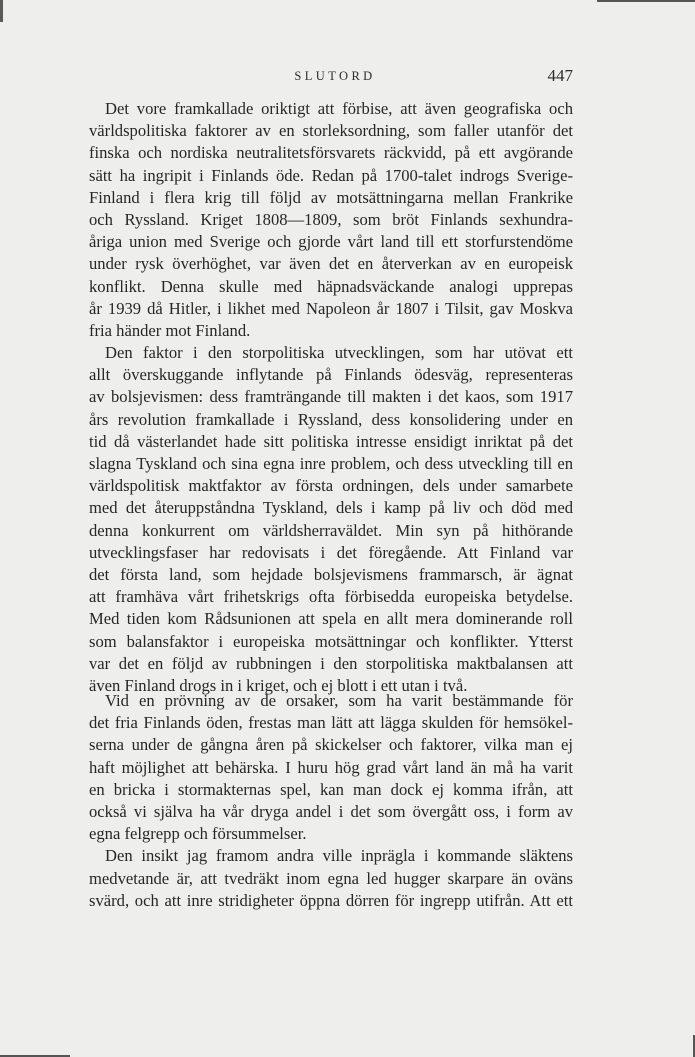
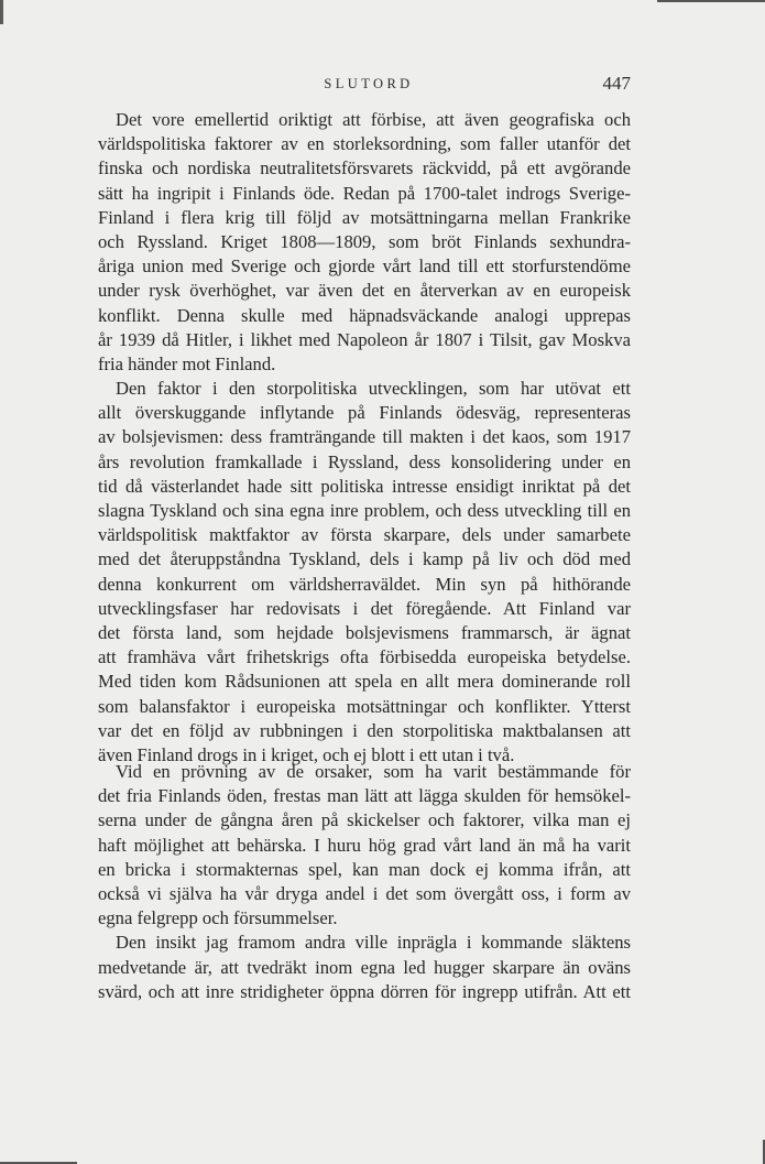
  SLUTORD
  447
- Det vore framkallade oriktigt att förbise, att även geografiska och
+ Det vore emellertid oriktigt att förbise, att även geografiska och
  världspolitiska faktorer av en storleksordning, som faller utanför det
  finska och nordiska neutralitetsförsvarets räckvidd, på ett avgörande
  sätt ha ingripit i Finlands öde. Redan på 1700-talet indrogs Sverige-
  Finland i flera krig till följd av motsättningarna mellan Frankrike
  och Ryssland. Kriget 1808—1809, som bröt Finlands sexhundra-
  åriga union med Sverige och gjorde vårt land till ett storfurstendöme
  under rysk överhöghet, var även det en återverkan av en europeisk
  konflikt. Denna skulle med häpnadsväckande analogi upprepas
  år 1939 då Hitler, i likhet med Napoleon år 1807 i Tilsit, gav Moskva
  fria händer mot Finland.
  Den faktor i den storpolitiska utvecklingen, som har utövat ett
  allt överskuggande inflytande på Finlands ödesväg, representeras
  av bolsjevismen: dess framträngande till makten i det kaos, som 1917
  års revolution framkallade i Ryssland, dess konsolidering under en
  tid då västerlandet hade sitt politiska intresse ensidigt inriktat på det
  slagna Tyskland och sina egna inre problem, och dess utveckling till en
- världspolitisk maktfaktor av första ordningen, dels under samarbete
+ världspolitisk maktfaktor av första skarpare, dels under samarbete
  med det återuppståndna Tyskland, dels i kamp på liv och död med
  denna konkurrent om världsherraväldet. Min syn på hithörande
  utvecklingsfaser har redovisats i det föregående. Att Finland var
  det första land, som hejdade bolsjevismens frammarsch, är ägnat
  att framhäva vårt frihetskrigs ofta förbisedda europeiska betydelse.
  Med tiden kom Rådsunionen att spela en allt mera dominerande roll
  som balansfaktor i europeiska motsättningar och konflikter. Ytterst
  var det en följd av rubbningen i den storpolitiska maktbalansen att
  även Finland drogs in i kriget, och ej blott i ett utan i två.
  Vid en prövning av de orsaker, som ha varit bestämmande för
  det fria Finlands öden, frestas man lätt att lägga skulden för hemsökel-
  serna under de gångna åren på skickelser och faktorer, vilka man ej
  haft möjlighet att behärska. I huru hög grad vårt land än må ha varit
  en bricka i stormakternas spel, kan man dock ej komma ifrån, att
  också vi själva ha vår dryga andel i det som övergått oss, i form av
  egna felgrepp och försummelser.
  Den insikt jag framom andra ville inprägla i kommande släktens
  medvetande är, att tvedräkt inom egna led hugger skarpare än oväns
  svärd, och att inre stridigheter öppna dörren för ingrepp utifrån. Att ett
